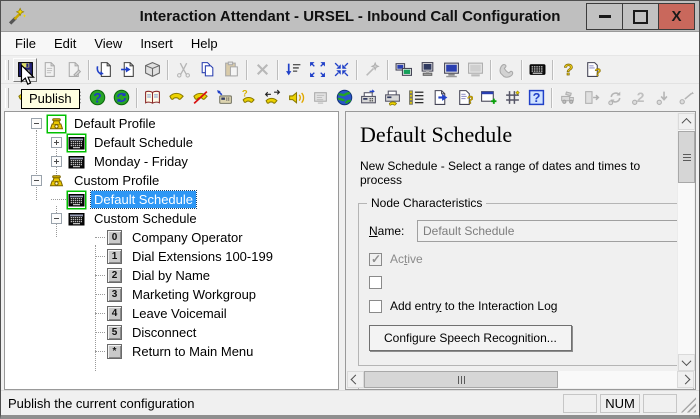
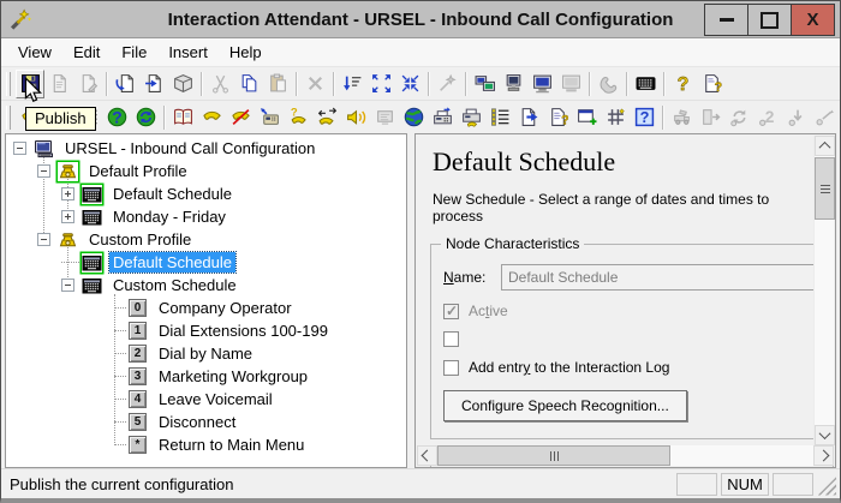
  Interaction Attendant - URSEL - Inbound Call Configuration
- File
+ View
  Edit
- View
+ File
  Insert
  Help
  ?
  ?
  Publish
  ?
  ?
  ?
  ?
  2
+ URSEL - Inbound Call Configuration
  Default Profile
  Default Schedule
  Monday - Friday
  Custom Profile
  Default Schedule
  Custom Schedule
  0
  Company Operator
  1
  Dial Extensions 100-199
  2
  Dial by Name
  3
  Marketing Workgroup
  4
  Leave Voicemail
  5
  Disconnect
  *
  Return to Main Menu
  Default Schedule
  New Schedule - Select a range of dates and times to process
  Node Characteristics
  Name:
  Default Schedule
  Active
  Add entry to the Interaction Log
  Configure Speech Recognition...
  Publish the current configuration
  NUM
